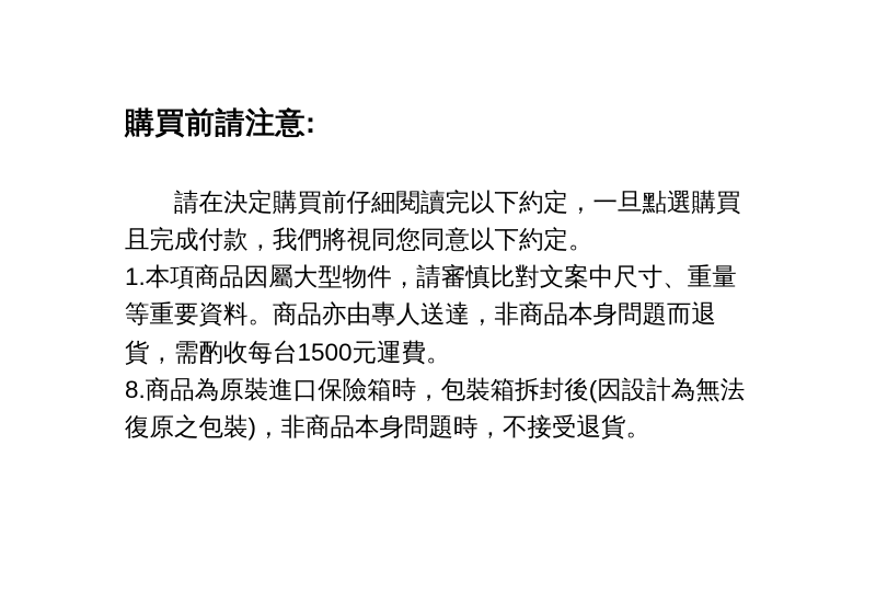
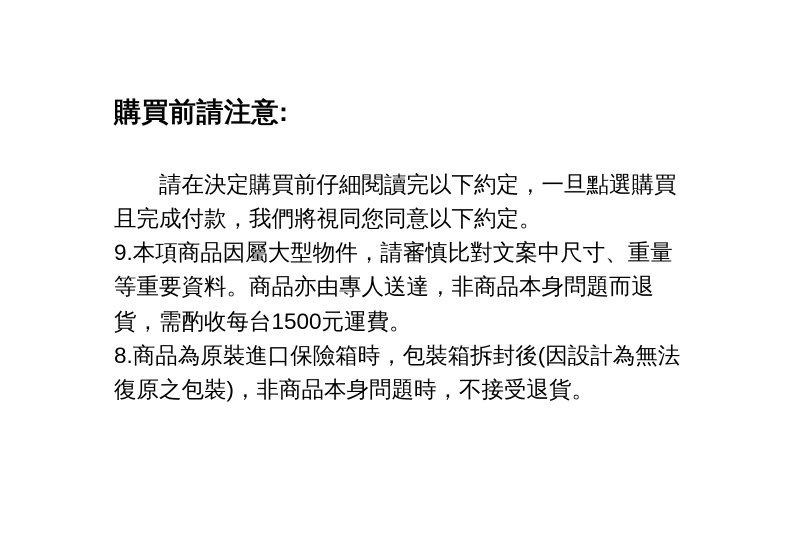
  購買前請注意:
  請在決定購買前仔細閱讀完以下約定，一旦點選購買且完成付款，我們將視同您同意以下約定。
- 1.本項商品因屬大型物件，請審慎比對文案中尺寸、重量等重要資料。商品亦由專人送達，非商品本身問題而退貨，需酌收每台1500元運費。
+ 9.本項商品因屬大型物件，請審慎比對文案中尺寸、重量等重要資料。商品亦由專人送達，非商品本身問題而退貨，需酌收每台1500元運費。
  8.商品為原裝進口保險箱時，包裝箱拆封後(因設計為無法復原之包裝)，非商品本身問題時，不接受退貨。
